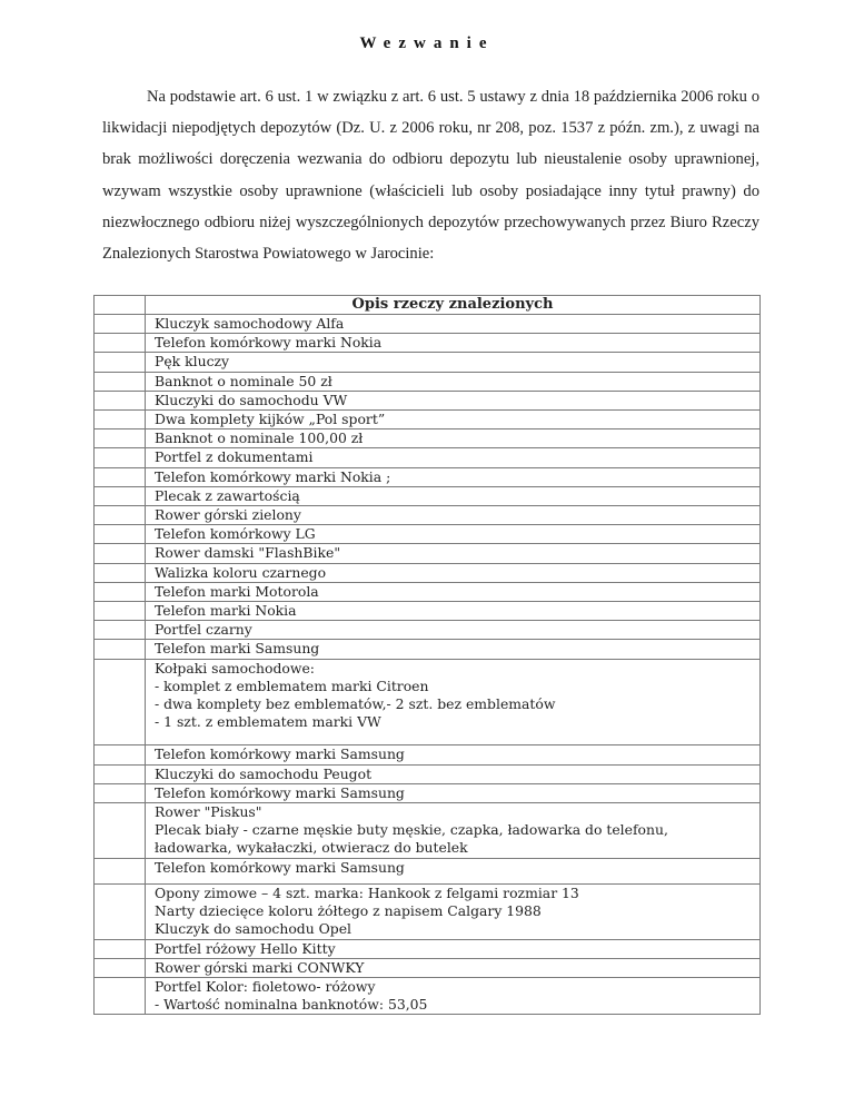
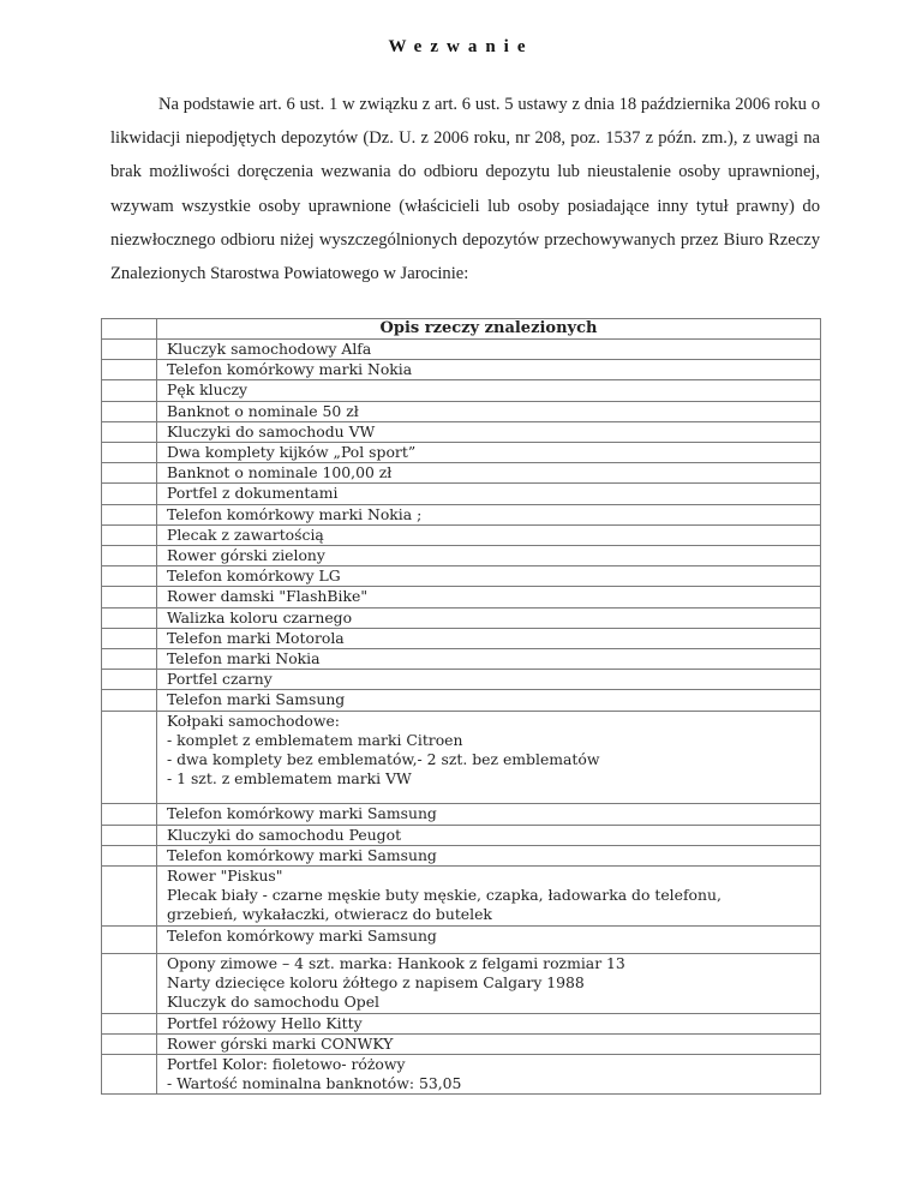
  Wezwanie
  Na podstawie art. 6 ust. 1 w związku z art. 6 ust. 5 ustawy z dnia 18 października 2006 roku o likwidacji niepodjętych depozytów (Dz. U. z 2006 roku, nr 208, poz. 1537 z późn. zm.), z uwagi na brak możliwości doręczenia wezwania do odbioru depozytu lub nieustalenie osoby uprawnionej, wzywam wszystkie osoby uprawnione (właścicieli lub osoby posiadające inny tytuł prawny) do niezwłocznego odbioru niżej wyszczególnionych depozytów przechowywanych przez Biuro Rzeczy Znalezionych Starostwa Powiatowego w Jarocinie:
  	Opis rzeczy znalezionych
  	Kluczyk samochodowy Alfa
  	Telefon komórkowy marki Nokia
  	Pęk kluczy
  	Banknot o nominale 50 zł
  	Kluczyki do samochodu VW
  	Dwa komplety kijków „Pol sport”
  	Banknot o nominale 100,00 zł
  	Portfel z dokumentami
  	Telefon komórkowy marki Nokia ;
  	Plecak z zawartością
  	Rower górski zielony
  	Telefon komórkowy LG
  	Rower damski "FlashBike"
  	Walizka koloru czarnego
  	Telefon marki Motorola
  	Telefon marki Nokia
  	Portfel czarny
  	Telefon marki Samsung
  	Kołpaki samochodowe: - komplet z emblematem marki Citroen - dwa komplety bez emblematów,- 2 szt. bez emblematów - 1 szt. z emblematem marki VW
  	Telefon komórkowy marki Samsung
  	Kluczyki do samochodu Peugot
  	Telefon komórkowy marki Samsung
- 	Rower "Piskus" Plecak biały - czarne męskie buty męskie, czapka, ładowarka do telefonu, ładowarka, wykałaczki, otwieracz do butelek
+ 	Rower "Piskus" Plecak biały - czarne męskie buty męskie, czapka, ładowarka do telefonu, grzebień, wykałaczki, otwieracz do butelek
  	Telefon komórkowy marki Samsung
  	Opony zimowe – 4 szt. marka: Hankook z felgami rozmiar 13 Narty dziecięce koloru żółtego z napisem Calgary 1988 Kluczyk do samochodu Opel
  	Portfel różowy Hello Kitty
  	Rower górski marki CONWKY
  	Portfel Kolor: fioletowo- różowy - Wartość nominalna banknotów: 53,05
